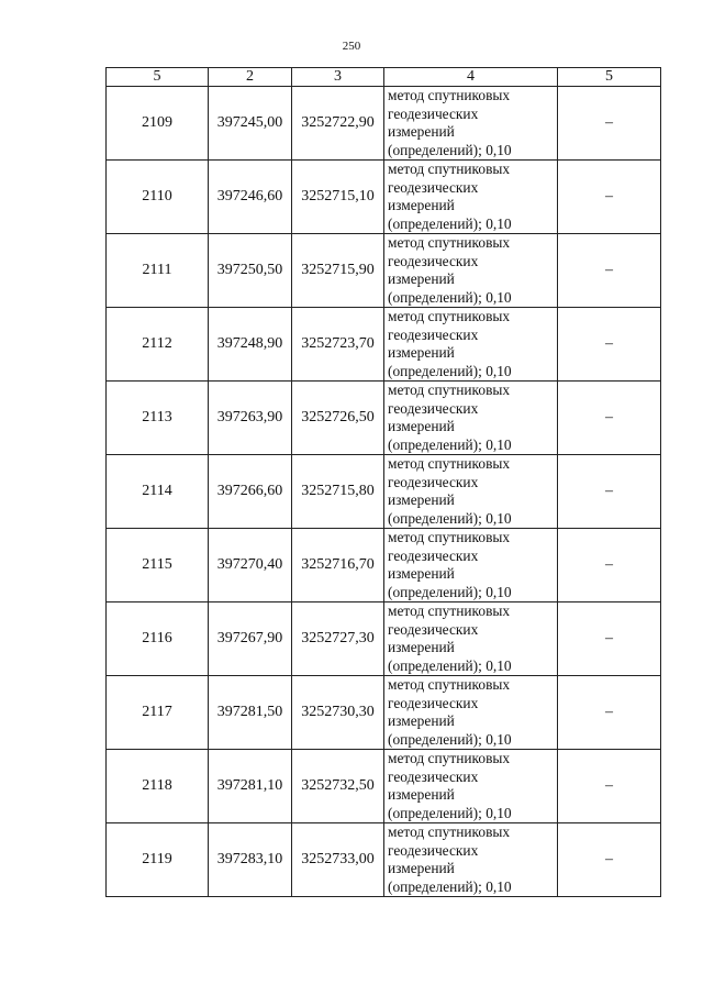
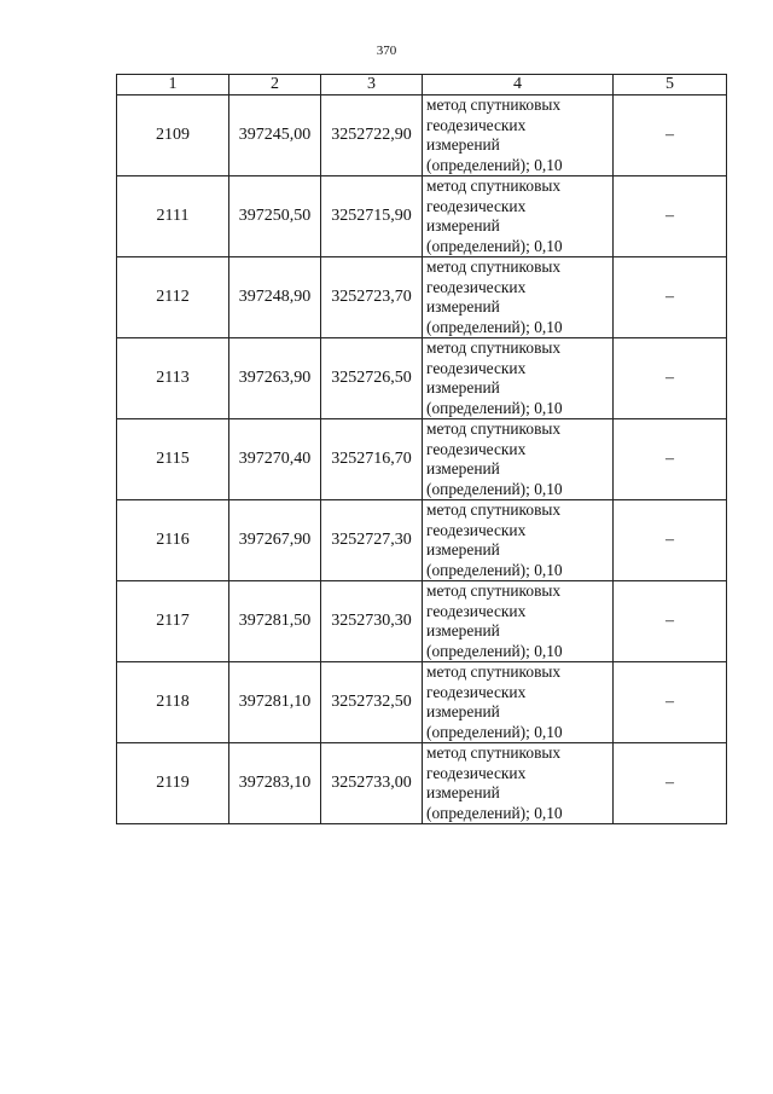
- 250
+ 370
- 5	2	3	4	5
+ 1	2	3	4	5
  2109	397245,00	3252722,90	метод спутниковыхгеодезическихизмерений(определений); 0,10	–
- 2110	397246,60	3252715,10	метод спутниковыхгеодезическихизмерений(определений); 0,10	–
  2111	397250,50	3252715,90	метод спутниковыхгеодезическихизмерений(определений); 0,10	–
  2112	397248,90	3252723,70	метод спутниковыхгеодезическихизмерений(определений); 0,10	–
  2113	397263,90	3252726,50	метод спутниковыхгеодезическихизмерений(определений); 0,10	–
- 2114	397266,60	3252715,80	метод спутниковыхгеодезическихизмерений(определений); 0,10	–
  2115	397270,40	3252716,70	метод спутниковыхгеодезическихизмерений(определений); 0,10	–
  2116	397267,90	3252727,30	метод спутниковыхгеодезическихизмерений(определений); 0,10	–
  2117	397281,50	3252730,30	метод спутниковыхгеодезическихизмерений(определений); 0,10	–
  2118	397281,10	3252732,50	метод спутниковыхгеодезическихизмерений(определений); 0,10	–
  2119	397283,10	3252733,00	метод спутниковыхгеодезическихизмерений(определений); 0,10	–
